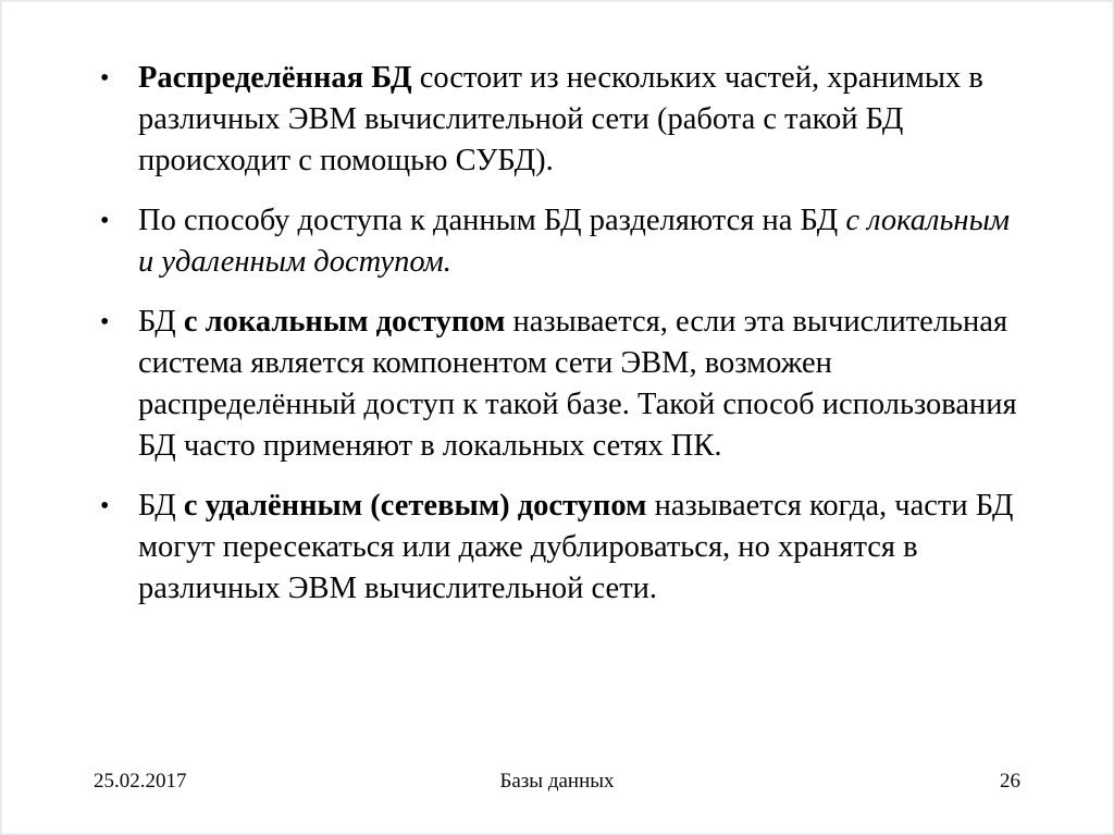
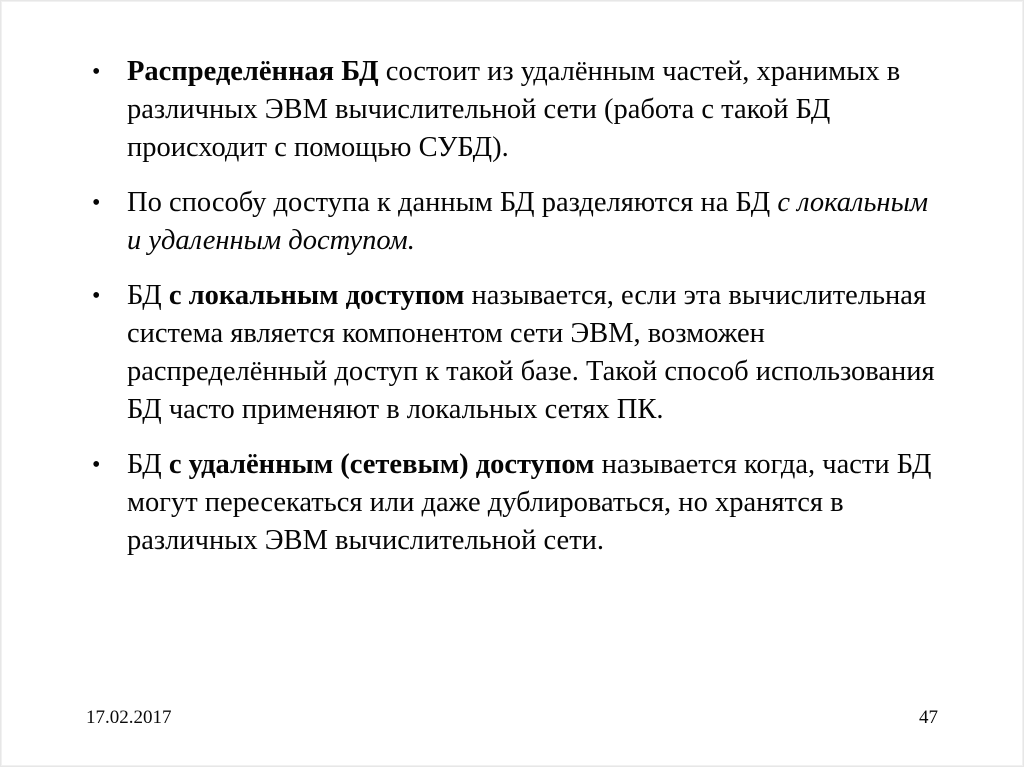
  •
- Распределённая БД состоит из нескольких частей, хранимых в различных ЭВМ вычислительной сети (работа с такой БД происходит с помощью СУБД).
+ Распределённая БД состоит из удалённым частей, хранимых в различных ЭВМ вычислительной сети (работа с такой БД происходит с помощью СУБД).
  •
  По способу доступа к данным БД разделяются на БД с локальным и удаленным доступом.
  •
  БД с локальным доступом называется, если эта вычислительная система является компонентом сети ЭВМ, возможен распределённый доступ к такой базе. Такой способ использования БД часто применяют в локальных сетях ПК.
  •
  БД с удалённым (сетевым) доступом называется когда, части БД могут пересекаться или даже дублироваться, но хранятся в различных ЭВМ вычислительной сети.
- 25.02.2017
+ 17.02.2017
- Базы данных
- 26
+ 47
